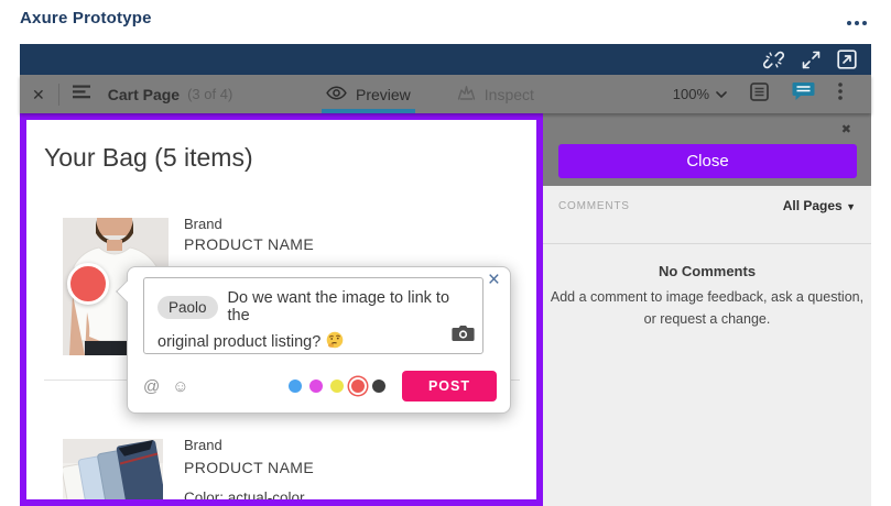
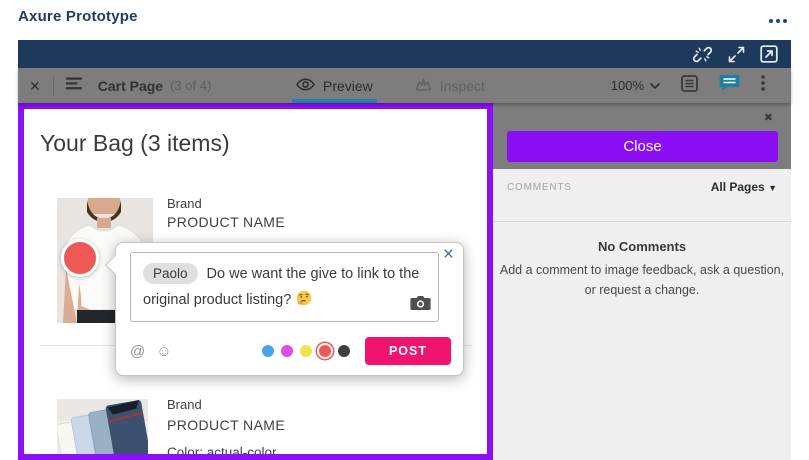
  Axure Prototype
  ✕
  Cart Page
  (3 of 4)
  Preview
  Inspect
  100%
- Your Bag (5 items)
+ Your Bag (3 items)
  Brand
  PRODUCT NAME
  Brand
  PRODUCT NAME
  Color: actual-color
  ×
  Paolo
- Do we want the image to link to the
+ Do we want the give to link to the
  original product listing?
  @
  ☺
  POST
  ✖
  Close
  COMMENTS
  All Pages ▼
  No Comments
  Add a comment to image feedback, ask a question,
  or request a change.
